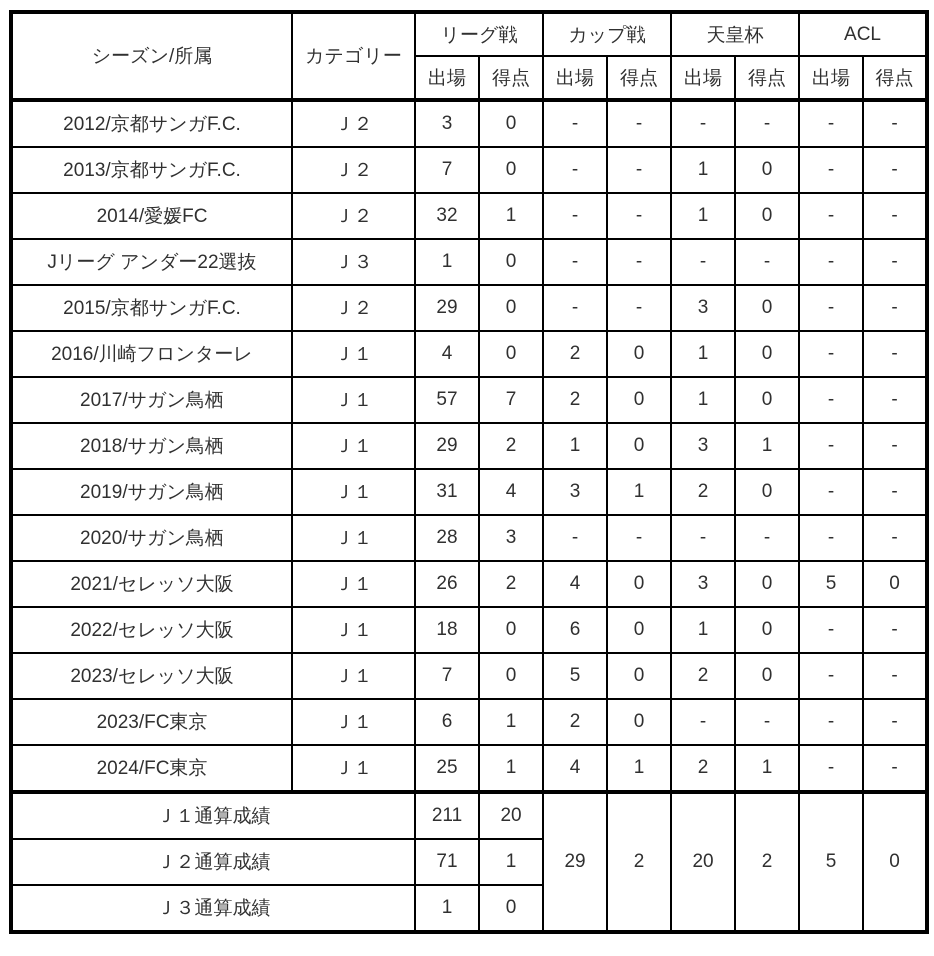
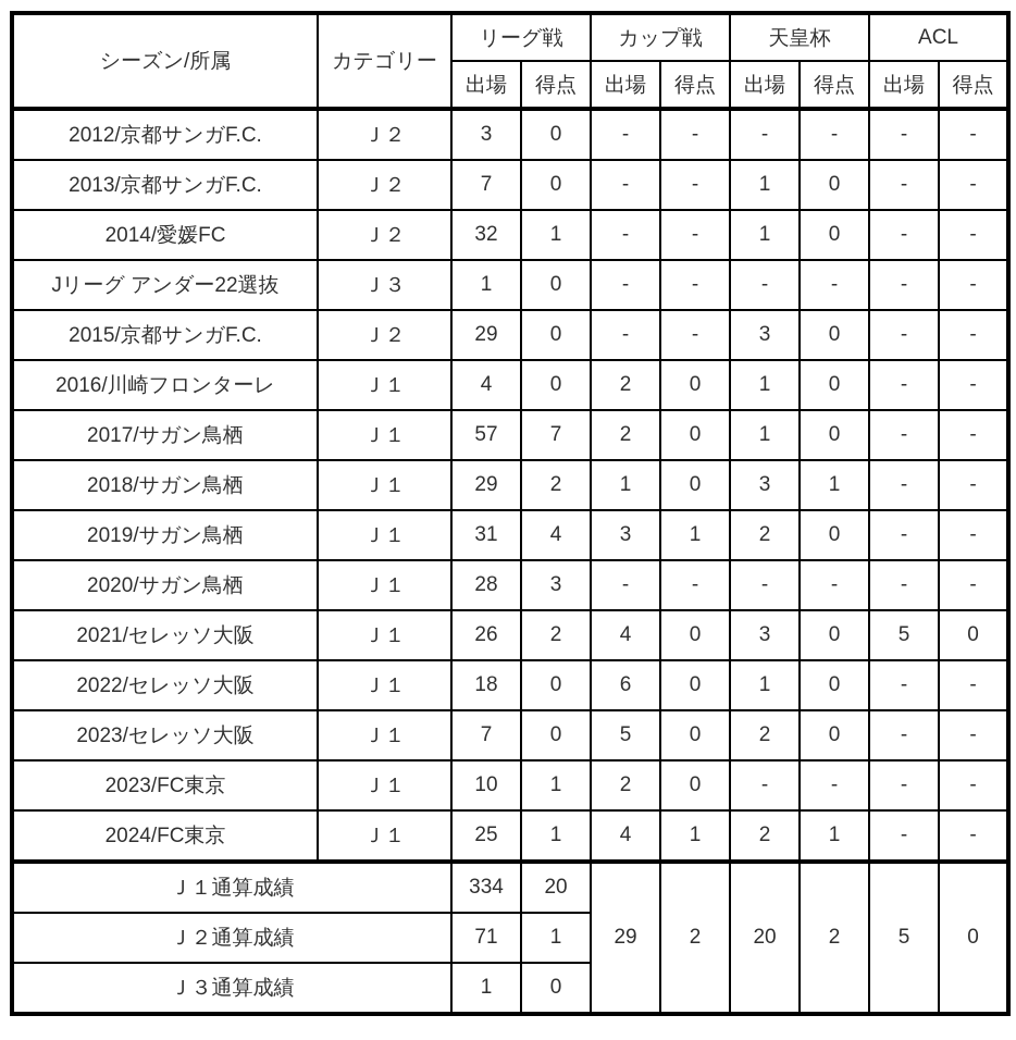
  シーズン/所属	カテゴリー	リーグ戦	カップ戦	天皇杯	ACL
  出場	得点	出場	得点	出場	得点	出場	得点
  2012/京都サンガF.C.	Ｊ２	3	0	-	-	-	-	-	-
  2013/京都サンガF.C.	Ｊ２	7	0	-	-	1	0	-	-
  2014/愛媛FC	Ｊ２	32	1	-	-	1	0	-	-
  Jリーグ アンダー22選抜	Ｊ３	1	0	-	-	-	-	-	-
  2015/京都サンガF.C.	Ｊ２	29	0	-	-	3	0	-	-
  2016/川崎フロンターレ	Ｊ１	4	0	2	0	1	0	-	-
  2017/サガン鳥栖	Ｊ１	57	7	2	0	1	0	-	-
  2018/サガン鳥栖	Ｊ１	29	2	1	0	3	1	-	-
  2019/サガン鳥栖	Ｊ１	31	4	3	1	2	0	-	-
  2020/サガン鳥栖	Ｊ１	28	3	-	-	-	-	-	-
  2021/セレッソ大阪	Ｊ１	26	2	4	0	3	0	5	0
  2022/セレッソ大阪	Ｊ１	18	0	6	0	1	0	-	-
  2023/セレッソ大阪	Ｊ１	7	0	5	0	2	0	-	-
- 2023/FC東京	Ｊ１	6	1	2	0	-	-	-	-
+ 2023/FC東京	Ｊ１	10	1	2	0	-	-	-	-
  2024/FC東京	Ｊ１	25	1	4	1	2	1	-	-
- Ｊ１通算成績	211	20	29	2	20	2	5	0
+ Ｊ１通算成績	334	20	29	2	20	2	5	0
  Ｊ２通算成績	71	1
  Ｊ３通算成績	1	0
